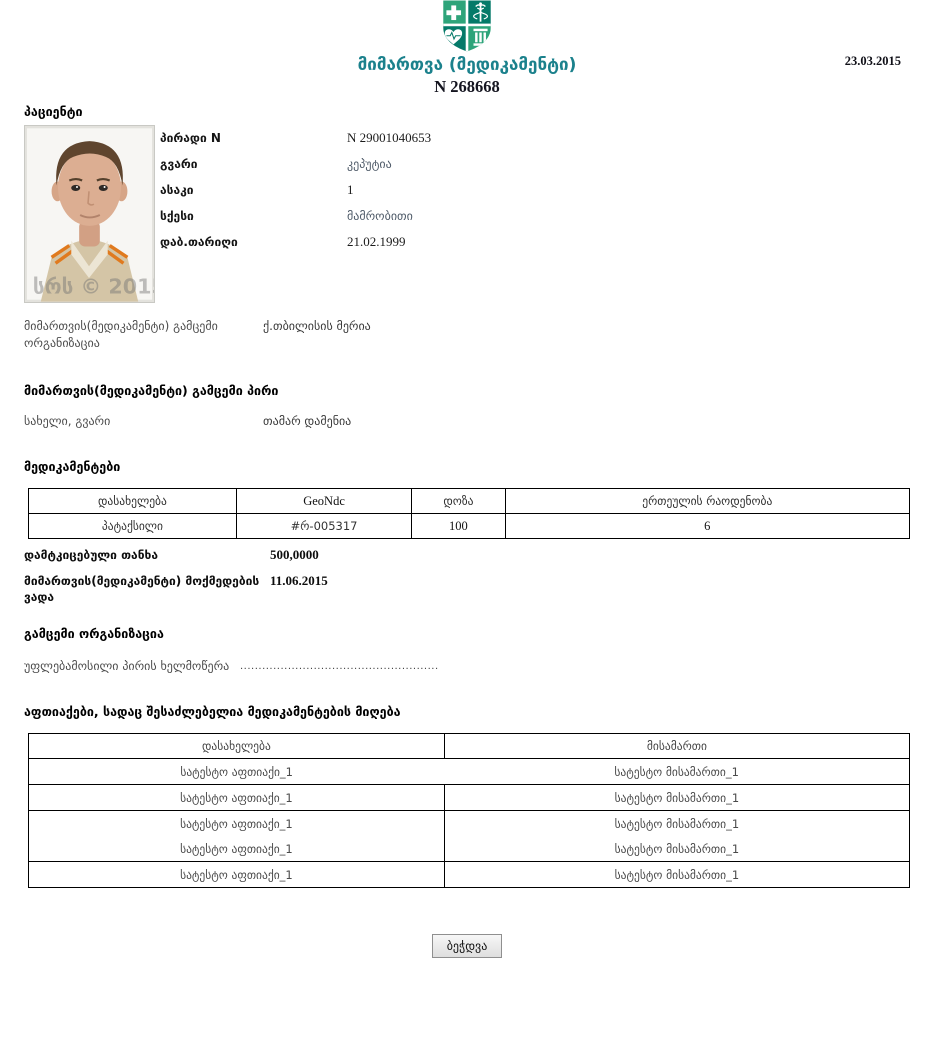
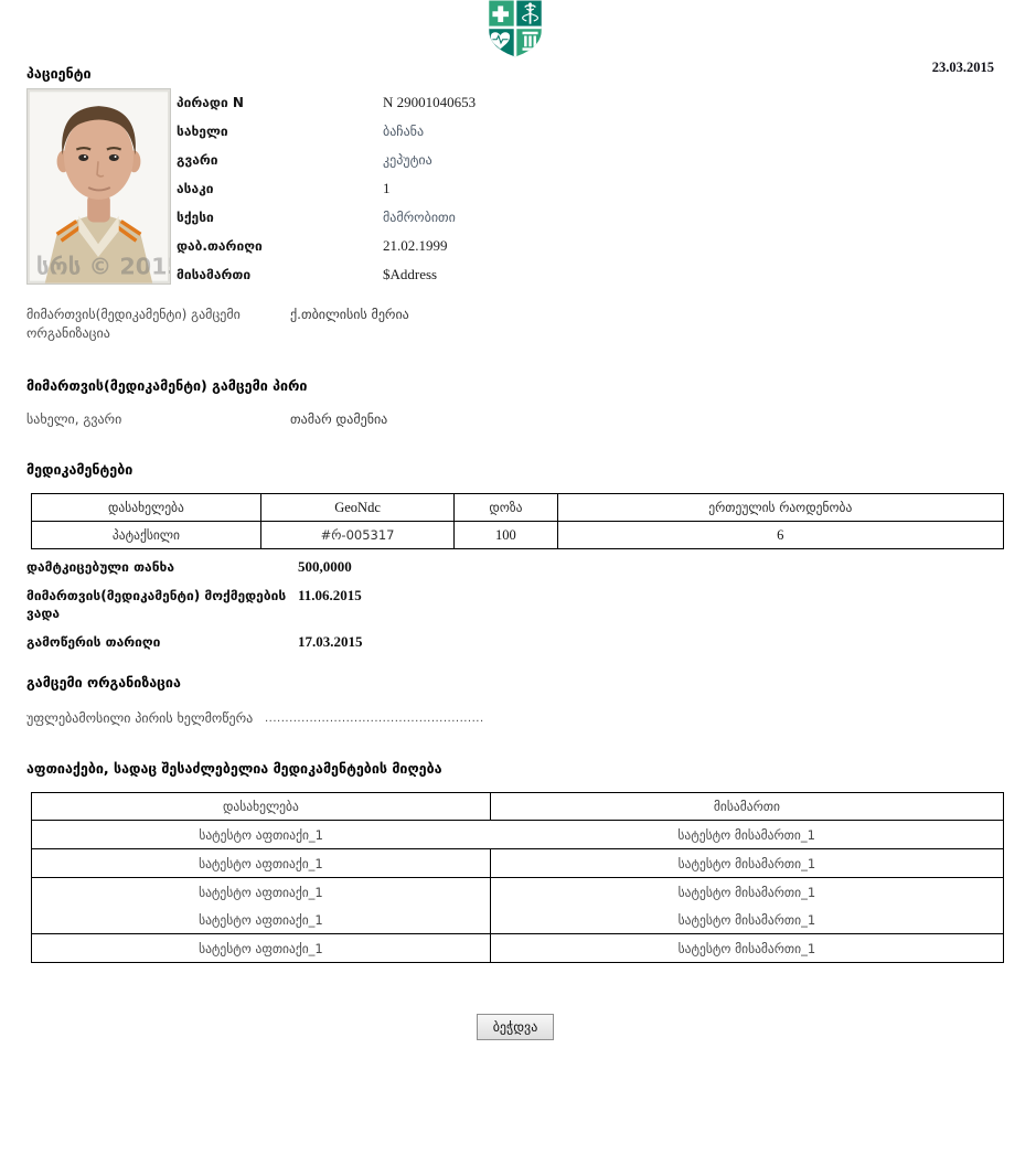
- მიმართვა (მედიკამენტი)
- N 268668
  23.03.2015
  პაციენტი
  სრს © 201
  პირადი N
  N 29001040653
+ სახელი
+ ბაჩანა
  გვარი
  კეპუტია
  ასაკი
  1
  სქესი
  მამრობითი
  დაბ.თარიღი
  21.02.1999
+ მისამართი
+ $Address
  მიმართვის(მედიკამენტი) გამცემი ორგანიზაცია
  ქ.თბილისის მერია
  მიმართვის(მედიკამენტი) გამცემი პირი
  სახელი, გვარი
  თამარ დამენია
  მედიკამენტები
  დასახელება	GeoNdc	დოზა	ერთეულის რაოდენობა
  პატაქსილი	#რ-005317	100	6
  დამტკიცებული თანხა
  500,0000
  მიმართვის(მედიკამენტი) მოქმედების ვადა
  11.06.2015
+ გამოწერის თარიღი
+ 17.03.2015
  გამცემი ორგანიზაცია
  უფლებამოსილი პირის ხელმოწერა
  ......................................................
  აფთიაქები, სადაც შესაძლებელია მედიკამენტების მიღება
  დასახელება	მისამართი
  სატესტო აფთიაქი_1	სატესტო მისამართი_1
  სატესტო აფთიაქი_1	სატესტო მისამართი_1
  სატესტო აფთიაქი_1	სატესტო მისამართი_1
  სატესტო აფთიაქი_1	სატესტო მისამართი_1
  სატესტო აფთიაქი_1	სატესტო მისამართი_1
  ბეჭდვა
